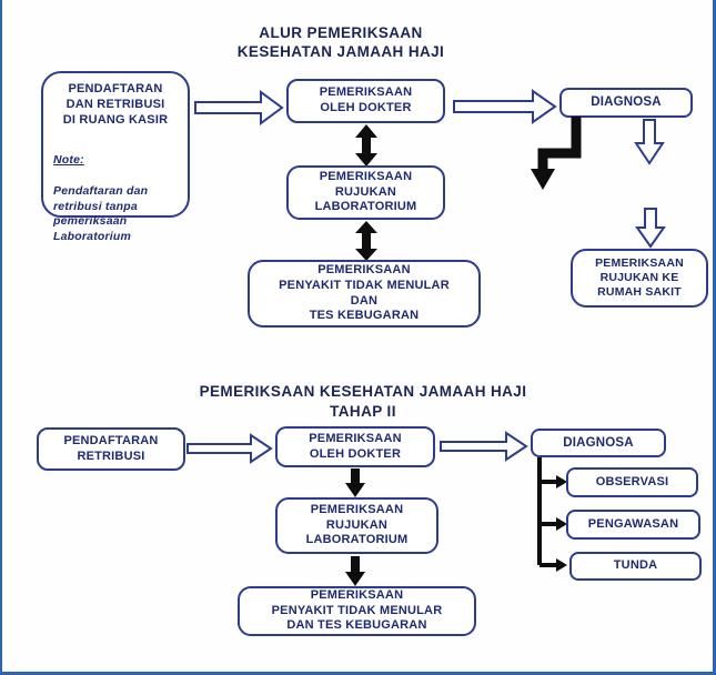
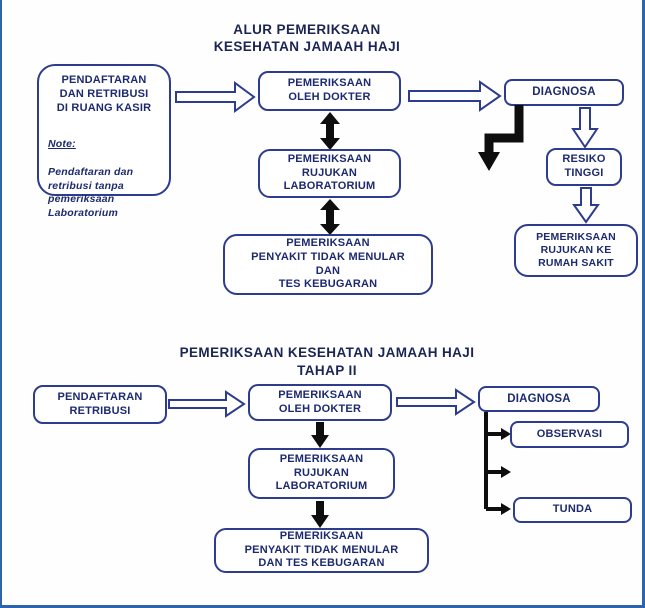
  ALUR PEMERIKSAAN
  KESEHATAN JAMAAH HAJI
  PENDAFTARAN
  DAN RETRIBUSI
  DI RUANG KASIR
  Note:
  Pendaftaran dan
  retribusi tanpa
  pemeriksaan
  Laboratorium
  PEMERIKSAAN
  OLEH DOKTER
  PEMERIKSAAN
  RUJUKAN
  LABORATORIUM
  PEMERIKSAAN
  PENYAKIT TIDAK MENULAR
  DAN
  TES KEBUGARAN
  DIAGNOSA
+ RESIKO
+ TINGGI
  PEMERIKSAAN
  RUJUKAN KE
  RUMAH SAKIT
  PEMERIKSAAN KESEHATAN JAMAAH HAJI
  TAHAP II
  PENDAFTARAN
  RETRIBUSI
  PEMERIKSAAN
  OLEH DOKTER
  PEMERIKSAAN
  RUJUKAN
  LABORATORIUM
  PEMERIKSAAN
  PENYAKIT TIDAK MENULAR
  DAN TES KEBUGARAN
  DIAGNOSA
  OBSERVASI
- PENGAWASAN
  TUNDA
